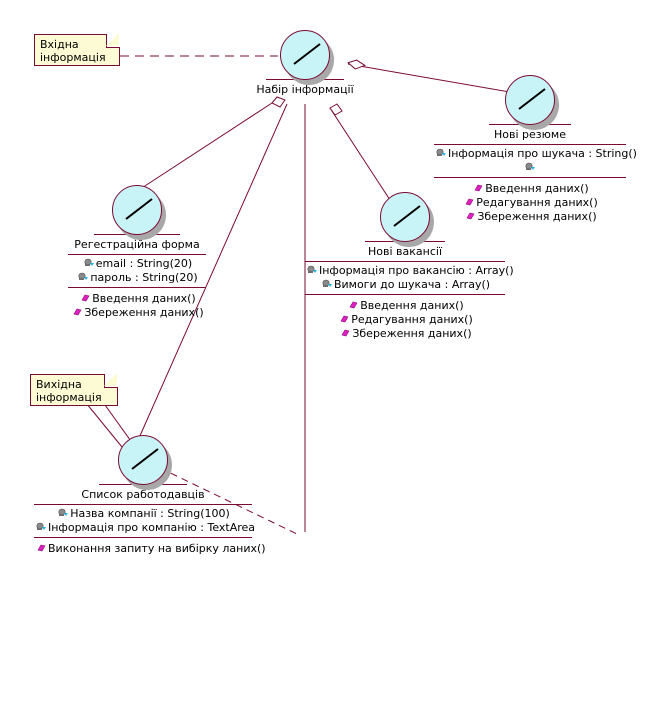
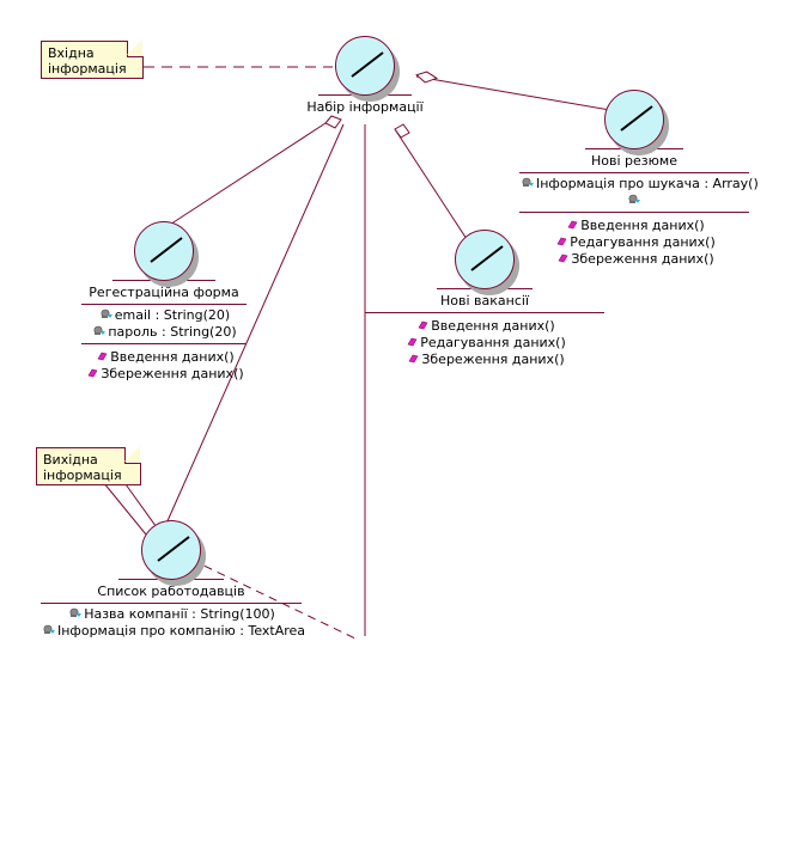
  Вхідна
  інформація
  Вихідна
  інформація
  Набір інформації
  Нові резюме
- Інформація про шукача : String()
+ Інформація про шукача : Array()
  Введення даних()
  Редагування даних()
  Збереження даних()
  Регестраційна форма
  email : String(20)
  пароль : String(20)
  Введення даних()
  Збереження даних()
  Нові вакансії
- Інформація про вакансію : Array()
- Вимоги до шукача : Array()
  Введення даних()
  Редагування даних()
  Збереження даних()
  Список работодавців
  Назва компанії : String(100)
  Інформація про компанію : TextArea
- Виконання запиту на вибірку ланих()
